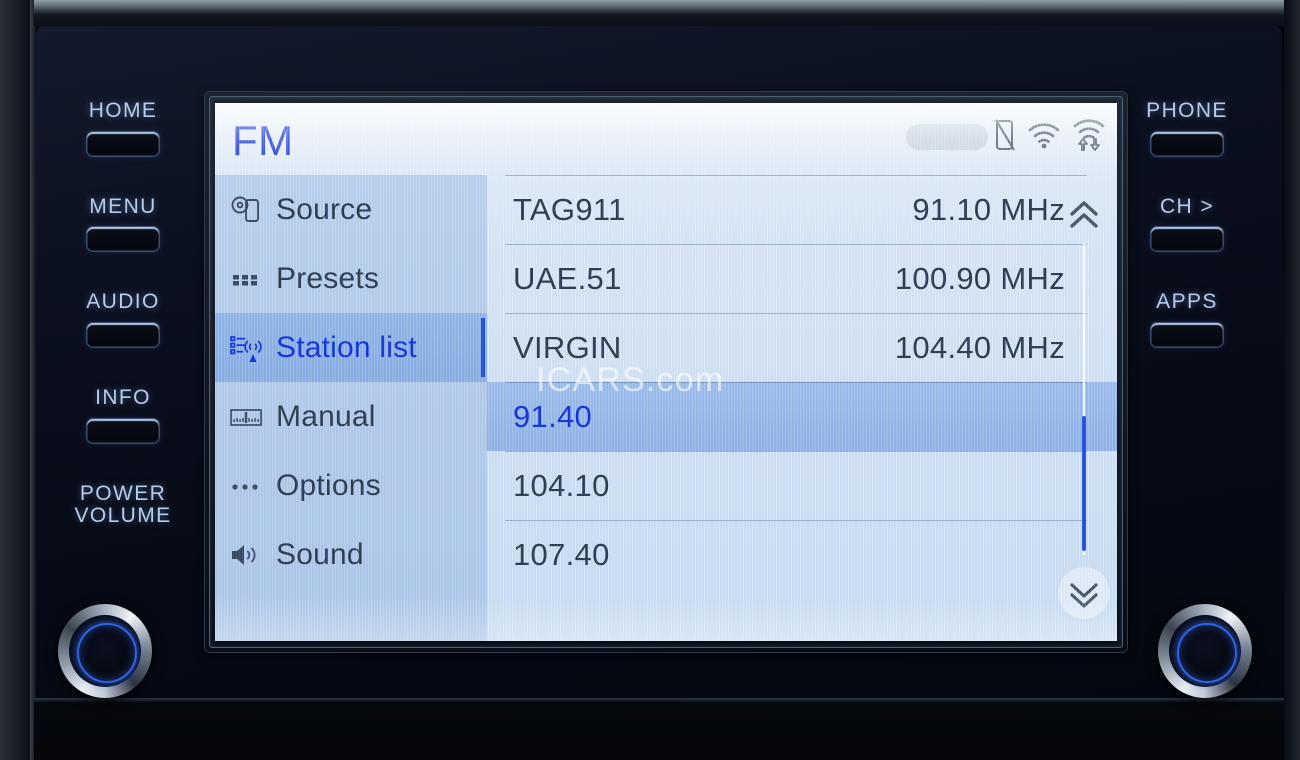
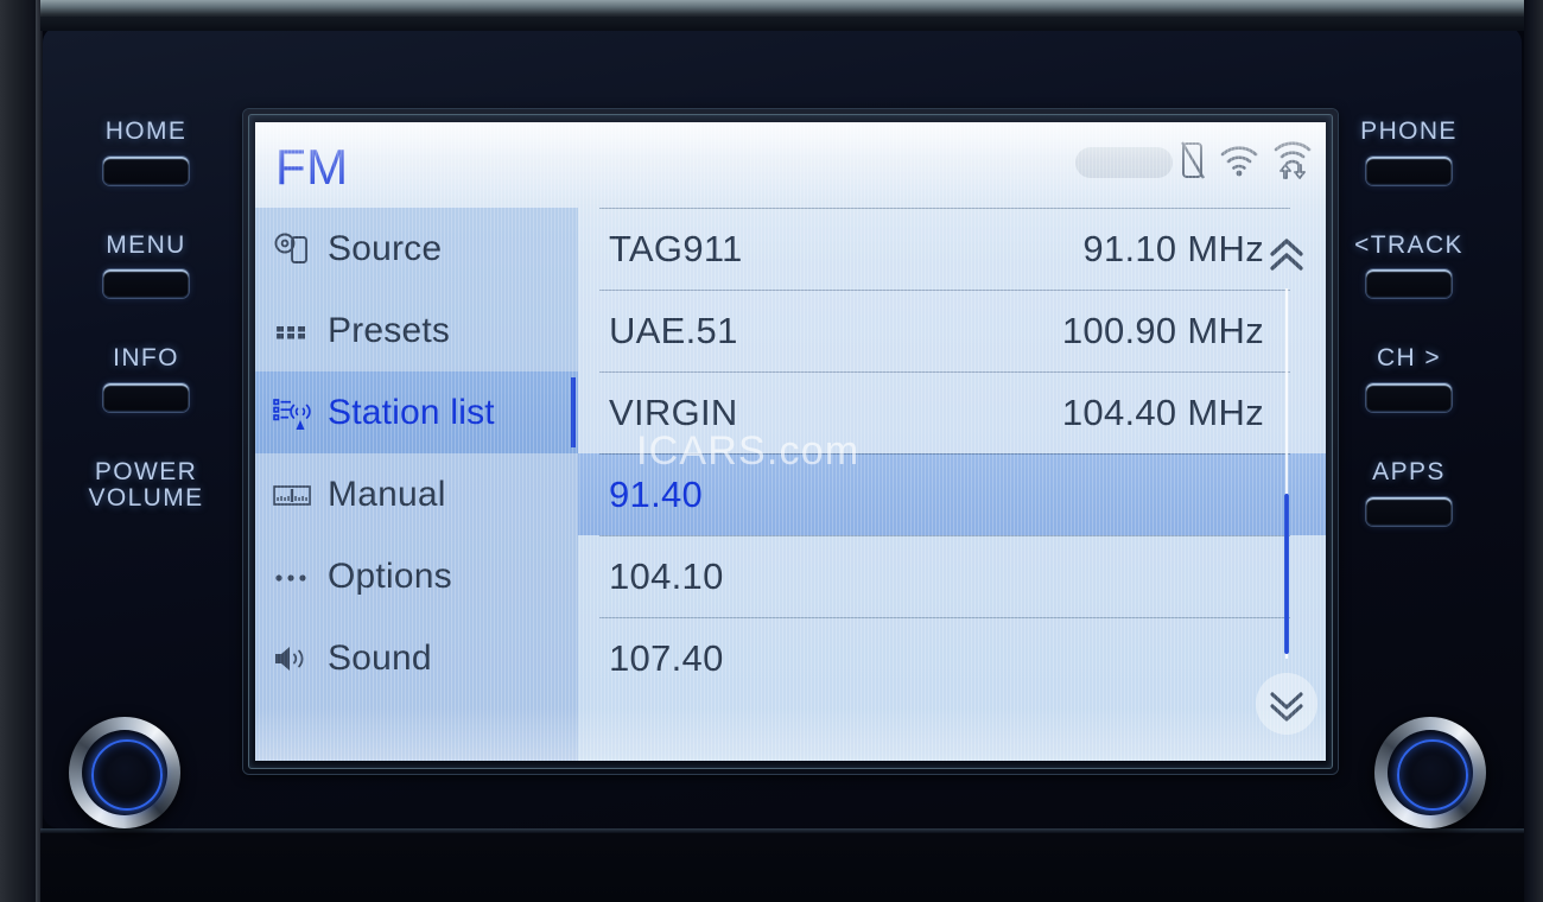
  HOME
  MENU
- AUDIO
  INFO
  POWER
  VOLUME
  PHONE
+ <TRACK
  CH >
  APPS
